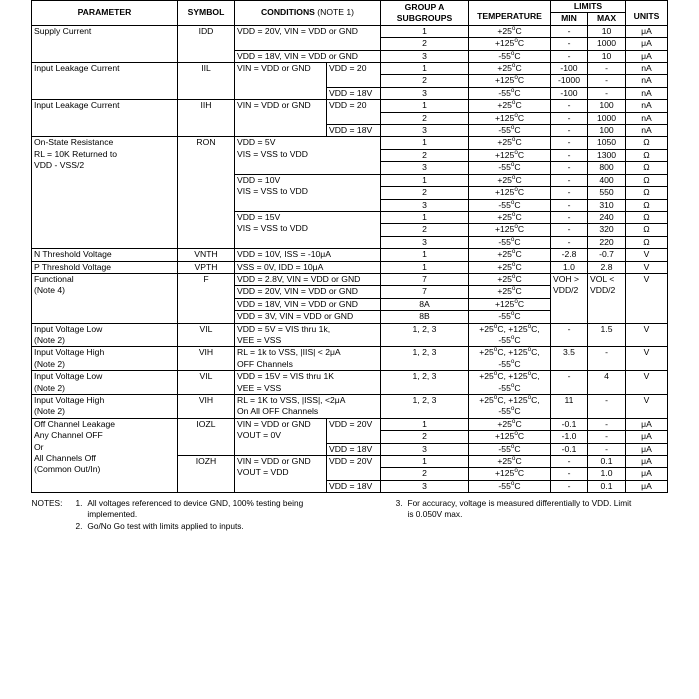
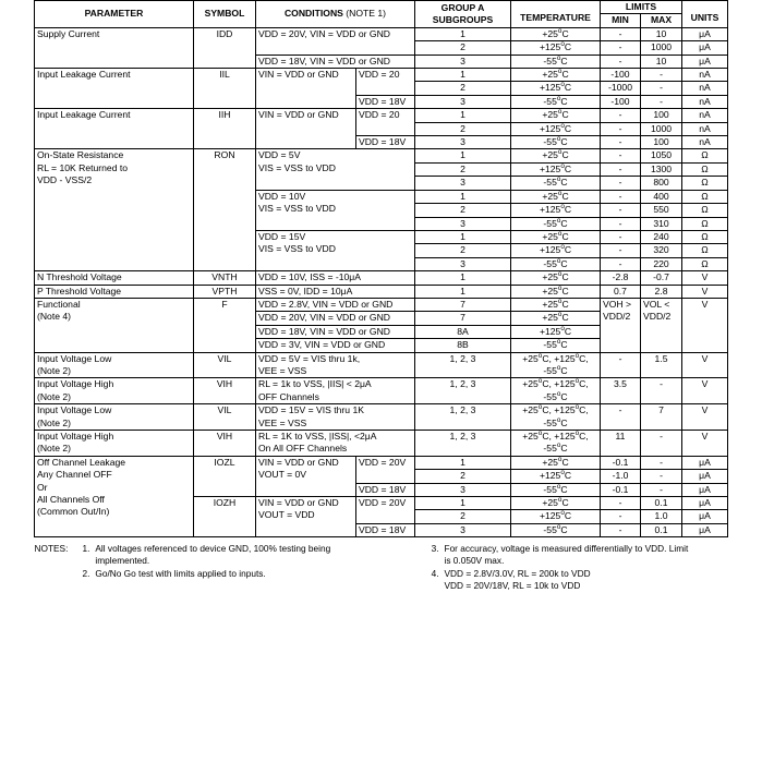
  PARAMETER	SYMBOL	CONDITIONS (NOTE 1)	GROUP ASUBGROUPS	TEMPERATURE	LIMITS	UNITS
  MIN	MAX
  Supply Current	IDD	VDD = 20V, VIN = VDD or GND	1	+25 C	-	10	μA
  2	+125 C	-	1000	μA
  VDD = 18V, VIN = VDD or GND	3	-55 C	-	10	μA
  Input Leakage Current	IIL	VIN = VDD or GND	VDD = 20	1	+25 C	-100	-	nA
  2	+125 C	-1000	-	nA
  VDD = 18V	3	-55 C	-100	-	nA
  Input Leakage Current	IIH	VIN = VDD or GND	VDD = 20	1	+25 C	-	100	nA
  2	+125 C	-	1000	nA
  VDD = 18V	3	-55 C	-	100	nA
  On-State ResistanceRL = 10K Returned toVDD - VSS/2	RON	VDD = 5VVIS = VSS to VDD	1	+25 C	-	1050	Ω
  2	+125 C	-	1300	Ω
  3	-55 C	-	800	Ω
  VDD = 10VVIS = VSS to VDD	1	+25 C	-	400	Ω
  2	+125 C	-	550	Ω
  3	-55 C	-	310	Ω
  VDD = 15VVIS = VSS to VDD	1	+25 C	-	240	Ω
  2	+125 C	-	320	Ω
  3	-55 C	-	220	Ω
  N Threshold Voltage	VNTH	VDD = 10V, ISS = -10μA	1	+25 C	-2.8	-0.7	V
- P Threshold Voltage	VPTH	VSS = 0V, IDD = 10μA	1	+25 C	1.0	2.8	V
+ P Threshold Voltage	VPTH	VSS = 0V, IDD = 10μA	1	+25 C	0.7	2.8	V
  Functional(Note 4)	F	VDD = 2.8V, VIN = VDD or GND	7	+25 C	VOH >VDD/2	VOL <VDD/2	V
  VDD = 20V, VIN = VDD or GND	7	+25 C
  VDD = 18V, VIN = VDD or GND	8A	+125 C
  VDD = 3V, VIN = VDD or GND	8B	-55 C
  Input Voltage Low(Note 2)	VIL	VDD = 5V = VIS thru 1k,VEE = VSS	1, 2, 3	+25 C, +125 C, -55 C	-	1.5	V
  Input Voltage High(Note 2)	VIH	RL = 1k to VSS, |IIS| < 2μAOFF Channels	1, 2, 3	+25 C, +125 C, -55 C	3.5	-	V
- Input Voltage Low(Note 2)	VIL	VDD = 15V = VIS thru 1KVEE = VSS	1, 2, 3	+25 C, +125 C, -55 C	-	4	V
+ Input Voltage Low(Note 2)	VIL	VDD = 15V = VIS thru 1KVEE = VSS	1, 2, 3	+25 C, +125 C, -55 C	-	7	V
  Input Voltage High(Note 2)	VIH	RL = 1K to VSS, |ISS|, <2μAOn All OFF Channels	1, 2, 3	+25 C, +125 C, -55 C	11	-	V
  Off Channel LeakageAny Channel OFFOrAll Channels Off(Common Out/In)	IOZL	VIN = VDD or GNDVOUT = 0V	VDD = 20V	1	+25 C	-0.1	-	μA
  2	+125 C	-1.0	-	μA
  VDD = 18V	3	-55 C	-0.1	-	μA
  IOZH	VIN = VDD or GNDVOUT = VDD	VDD = 20V	1	+25 C	-	0.1	μA
  2	+125 C	-	1.0	μA
  VDD = 18V	3	-55 C	-	0.1	μA
  NOTES:
  1.
  All voltages referenced to device GND, 100% testing being
  implemented.
  2.
  Go/No Go test with limits applied to inputs.
  3.
  For accuracy, voltage is measured differentially to VDD. Limit
  is 0.050V max.
+ 4.
+ VDD = 2.8V/3.0V, RL = 200k to VDD
+ VDD = 20V/18V, RL = 10k to VDD
